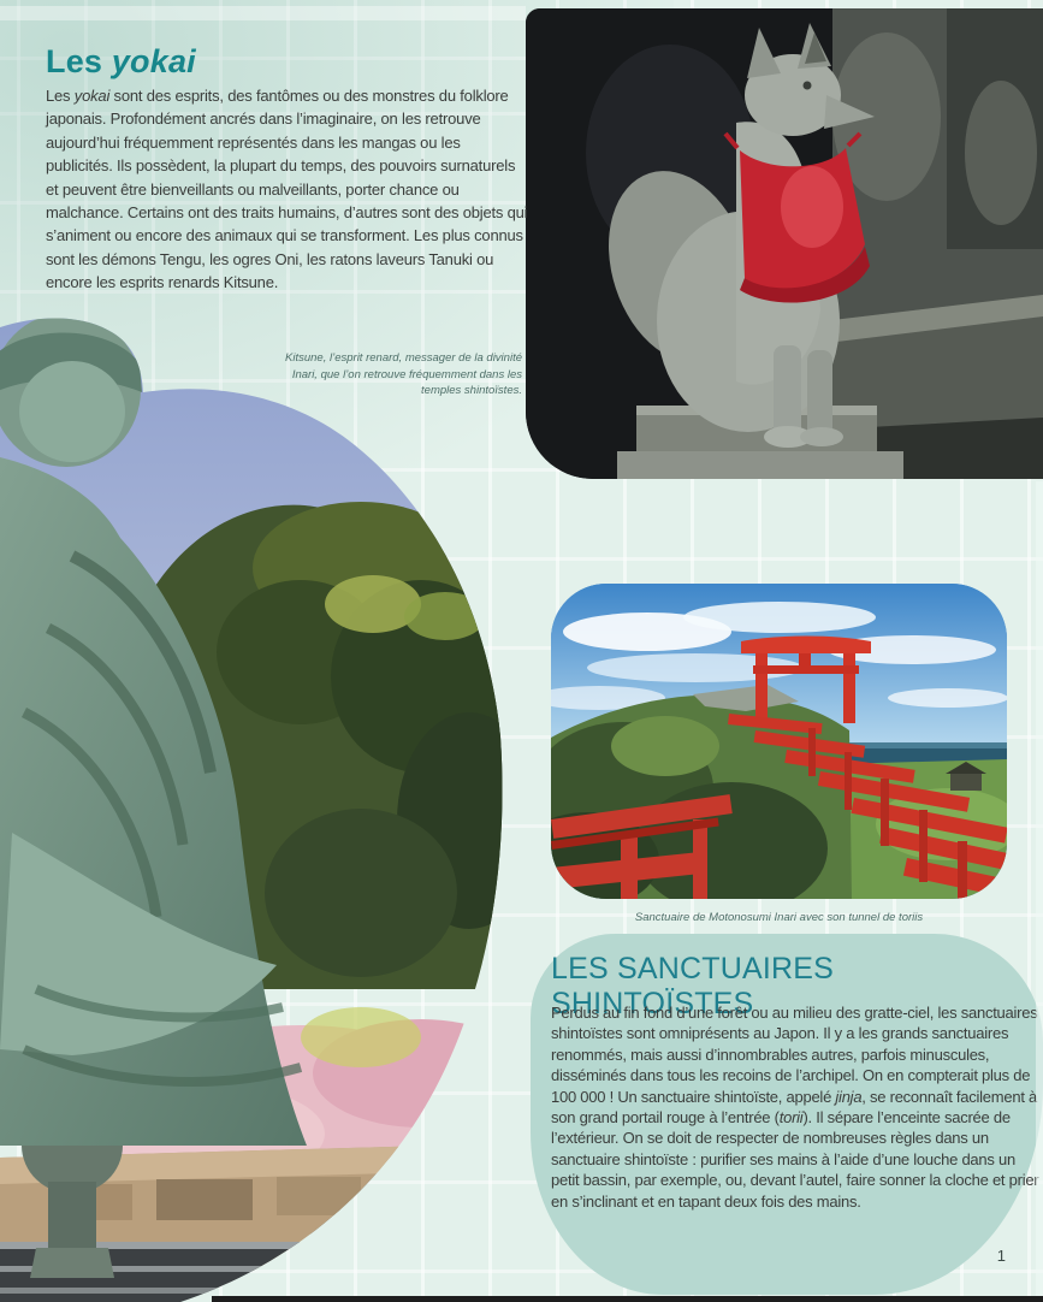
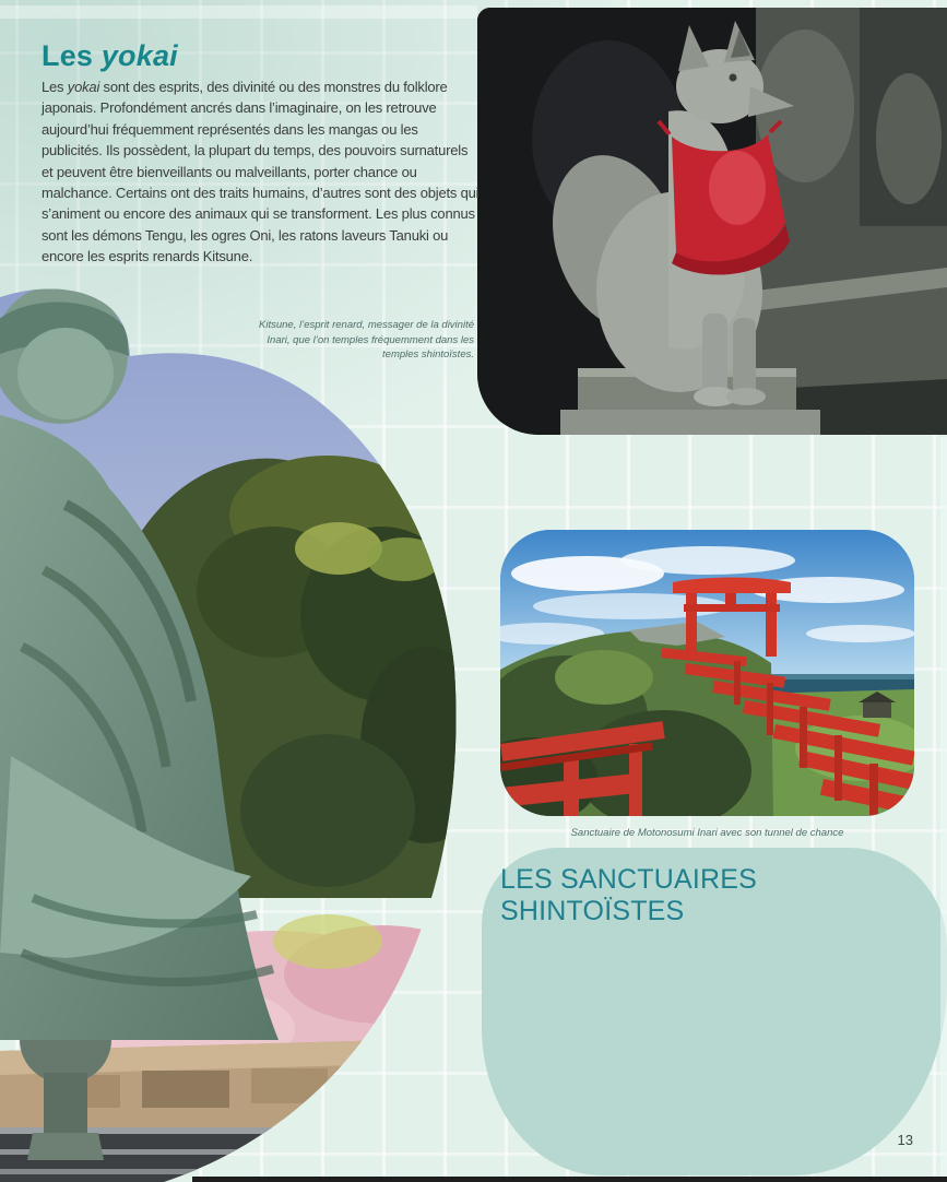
  Les yokai
- Les yokai sont des esprits, des fantômes ou des monstres du folklore japonais. Profondément ancrés dans l’imaginaire, on les retrouve aujourd’hui fréquemment représentés dans les mangas ou les publicités. Ils possèdent, la plupart du temps, des pouvoirs surnaturels et peuvent être bienveillants ou malveillants, porter chance ou malchance. Certains ont des traits humains, d’autres sont des objets qui s’animent ou encore des animaux qui se transforment. Les plus connus sont les démons Tengu, les ogres Oni, les ratons laveurs Tanuki ou encore les esprits renards Kitsune.
+ Les yokai sont des esprits, des divinité ou des monstres du folklore japonais. Profondément ancrés dans l’imaginaire, on les retrouve aujourd’hui fréquemment représentés dans les mangas ou les publicités. Ils possèdent, la plupart du temps, des pouvoirs surnaturels et peuvent être bienveillants ou malveillants, porter chance ou malchance. Certains ont des traits humains, d’autres sont des objets qui s’animent ou encore des animaux qui se transforment. Les plus connus sont les démons Tengu, les ogres Oni, les ratons laveurs Tanuki ou encore les esprits renards Kitsune.
- Kitsune, l’esprit renard, messager de la divinité Inari, que l’on retrouve fréquemment dans les temples shintoïstes.
+ Kitsune, l’esprit renard, messager de la divinité Inari, que l’on temples fréquemment dans les temples shintoïstes.
- Sanctuaire de Motonosumi Inari avec son tunnel de toriis
+ Sanctuaire de Motonosumi Inari avec son tunnel de chance
  LES SANCTUAIRES SHINTOÏSTES
- Perdus au fin fond d’une forêt ou au milieu des gratte-ciel, les sanctuaires shintoïstes sont omniprésents au Japon. Il y a les grands sanctuaires renommés, mais aussi d’innombrables autres, parfois minuscules, disséminés dans tous les recoins de l’archipel. On en compterait plus de 100 000 ! Un sanctuaire shintoïste, appelé jinja, se reconnaît facilement à son grand portail rouge à l’entrée (torii). Il sépare l’enceinte sacrée de l’extérieur. On se doit de respecter de nombreuses règles dans un sanctuaire shintoïste : purifier ses mains à l’aide d’une louche dans un petit bassin, par exemple, ou, devant l’autel, faire sonner la cloche et prier en s’inclinant et en tapant deux fois des mains.
- 1
+ 13
